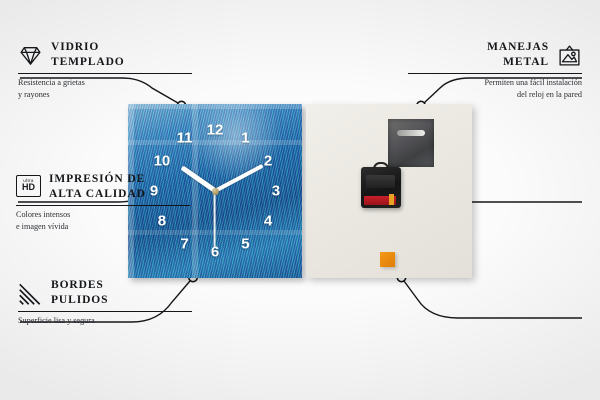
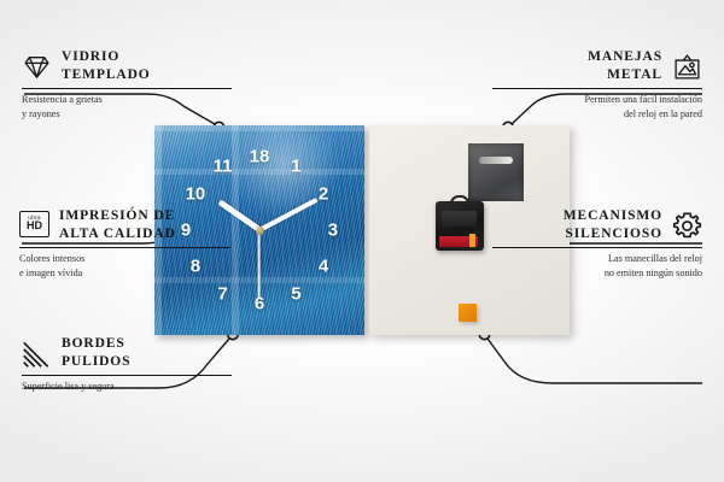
- 12
+ 18
  1
  2
  3
  4
  5
  6
  7
  8
  9
  10
  11
  VIDRIO
  TEMPLADO
  Resistencia a grietas
  y rayones
  HD
  IMPRESIÓN DE
  ALTA CALIDAD
  Colores intensos
  e imagen vívida
  BORDES
  PULIDOS
  Superficie lisa y segura
  MANEJAS
  METAL
  Permiten una fácil instalación
  del reloj en la pared
+ MECANISMO
+ SILENCIOSO
+ Las manecillas del reloj
+ no emiten ningún sonido
